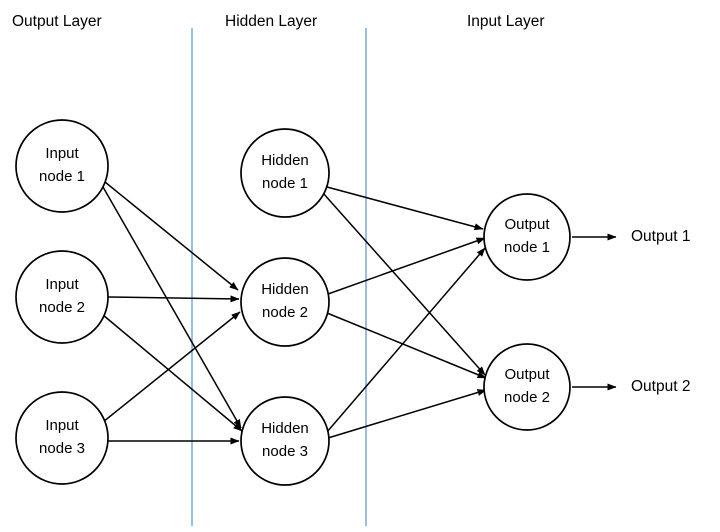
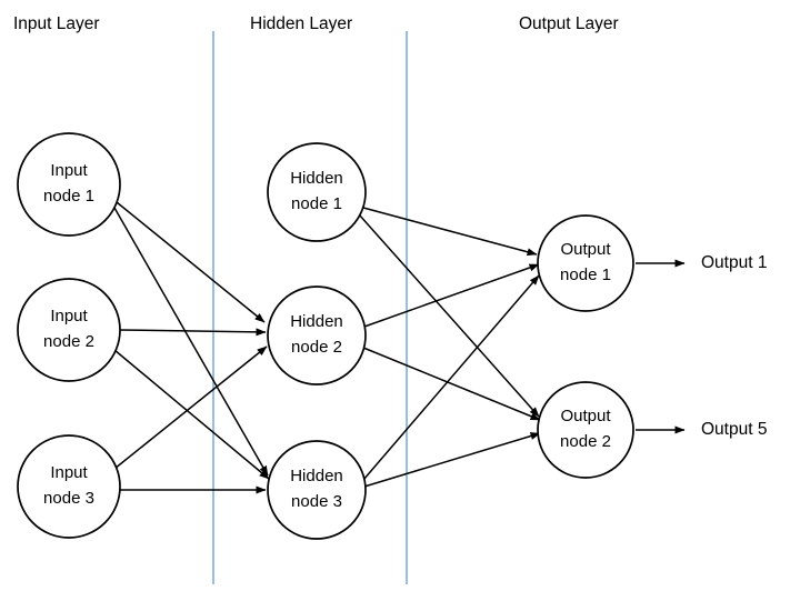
  Input
  node 1
  Input
  node 2
  Input
  node 3
  Hidden
  node 1
  Hidden
  node 2
  Hidden
  node 3
  Output
  node 1
  Output
  node 2
- Output Layer
+ Input Layer
  Hidden Layer
- Input Layer
+ Output Layer
  Output 1
- Output 2
+ Output 5
